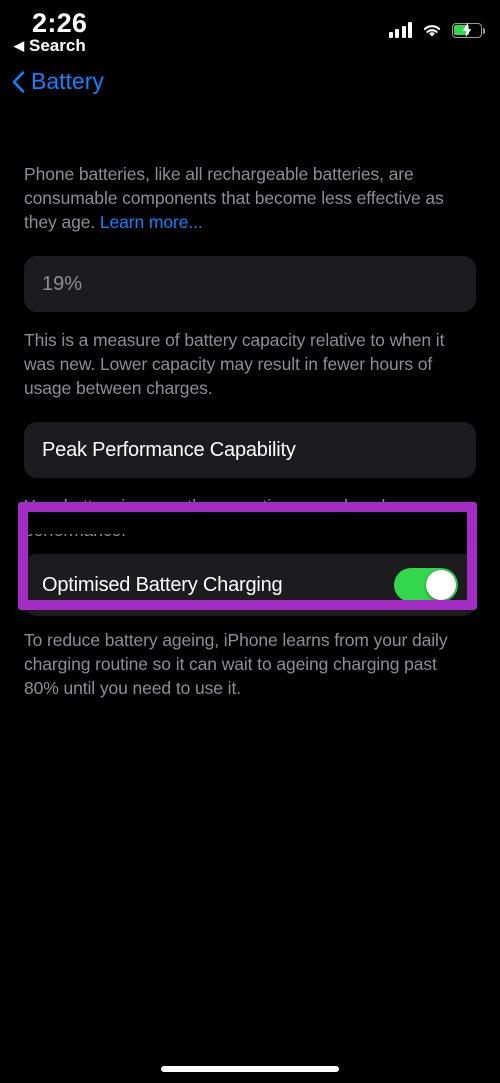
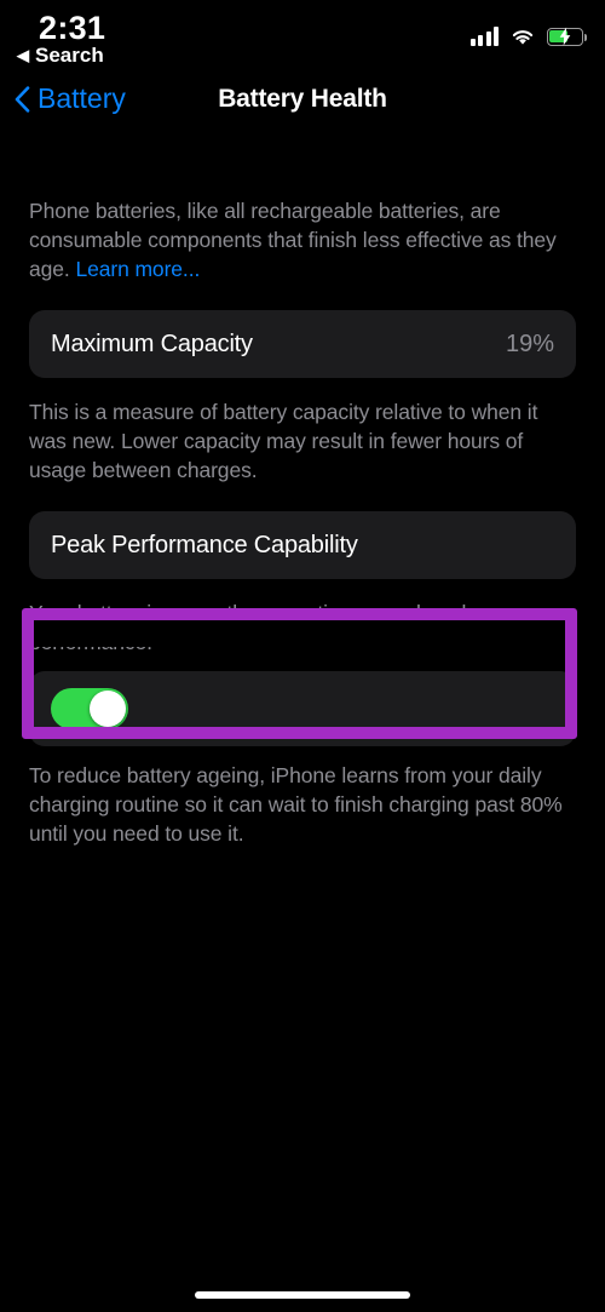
- 2:26
+ 2:31
  ◀
  Search
  Battery
+ Battery Health
- Phone batteries, like all rechargeable batteries, are consumable components that become less effective as they age. Learn more...
+ Phone batteries, like all rechargeable batteries, are consumable components that finish less effective as they age. Learn more...
+ Maximum Capacity
  19%
  This is a measure of battery capacity relative to when it was new. Lower capacity may result in fewer hours of usage between charges.
  Peak Performance Capability
  Your battery is currently supporting normal peak
- Optimised Battery Charging
- To reduce battery ageing, iPhone learns from your daily charging routine so it can wait to ageing charging past 80% until you need to use it.
+ To reduce battery ageing, iPhone learns from your daily charging routine so it can wait to finish charging past 80% until you need to use it.
